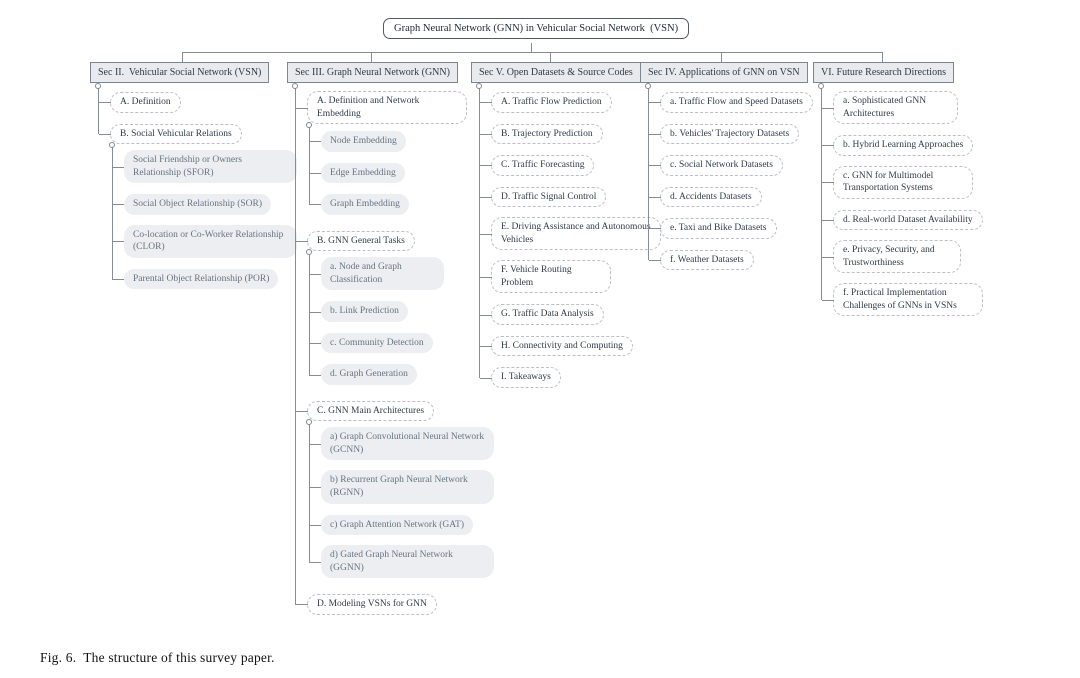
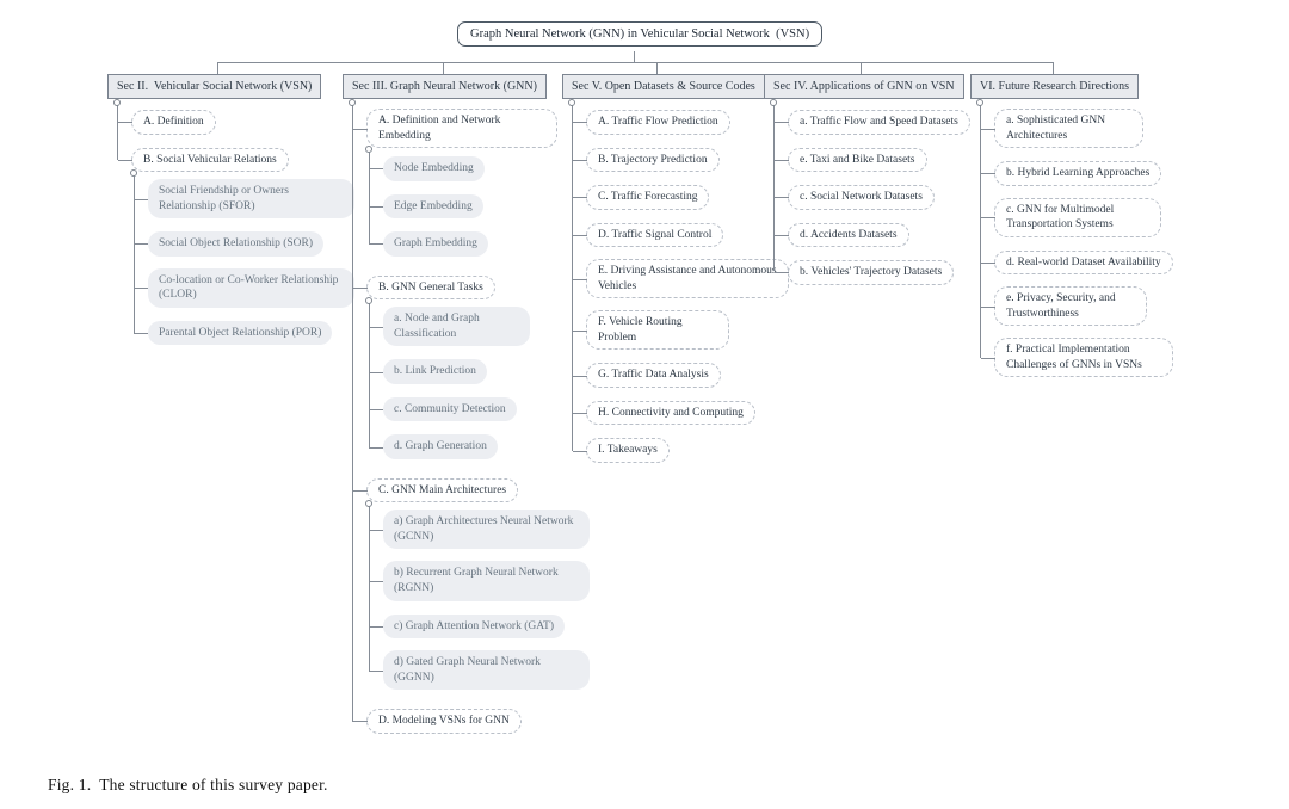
  Graph Neural Network (GNN) in Vehicular Social Network (VSN)
  Sec II. Vehicular Social Network (VSN)
  A. Definition
  B. Social Vehicular Relations
  Social Friendship or Owners Relationship (SFOR)
  Social Object Relationship (SOR)
  Co-location or Co-Worker Relationship (CLOR)
  Parental Object Relationship (POR)
  Sec III. Graph Neural Network (GNN)
  A. Definition and Network Embedding
  Node Embedding
  Edge Embedding
  Graph Embedding
  B. GNN General Tasks
  a. Node and Graph Classification
  b. Link Prediction
  c. Community Detection
  d. Graph Generation
  C. GNN Main Architectures
- a) Graph Convolutional Neural Network (GCNN)
+ a) Graph Architectures Neural Network (GCNN)
  b) Recurrent Graph Neural Network (RGNN)
  c) Graph Attention Network (GAT)
  d) Gated Graph Neural Network (GGNN)
  D. Modeling VSNs for GNN
  Sec V. Open Datasets & Source Codes
  A. Traffic Flow Prediction
  B. Trajectory Prediction
  C. Traffic Forecasting
  D. Traffic Signal Control
  E. Driving Assistance and Autonom Vehicles
  F. Vehicle Routing Problem
  G. Traffic Data Analysis
  H. Connectivity and Computing
  I. Takeaways
  Sec IV. Applications of GNN on VSN
  a. Traffic Flow and Speed Datasets
- b. Vehicles' Trajectory Datasets
+ e. Taxi and Bike Datasets
  c. Social Network Datasets
  d. Accidents Datasets
- e. Taxi and Bike Datasets
+ b. Vehicles' Trajectory Datasets
- f. Weather Datasets
  VI. Future Research Directions
  a. Sophisticated GNN Architectures
  b. Hybrid Learning Approaches
  c. GNN for Multimodel Transportation Systems
  d. Real-world Dataset Availability
  e. Privacy, Security, and Trustworthiness
  f. Practical Implementation Challenges of GNNs in VSNs
- Fig. 6. The structure of this survey paper.
+ Fig. 1. The structure of this survey paper.
